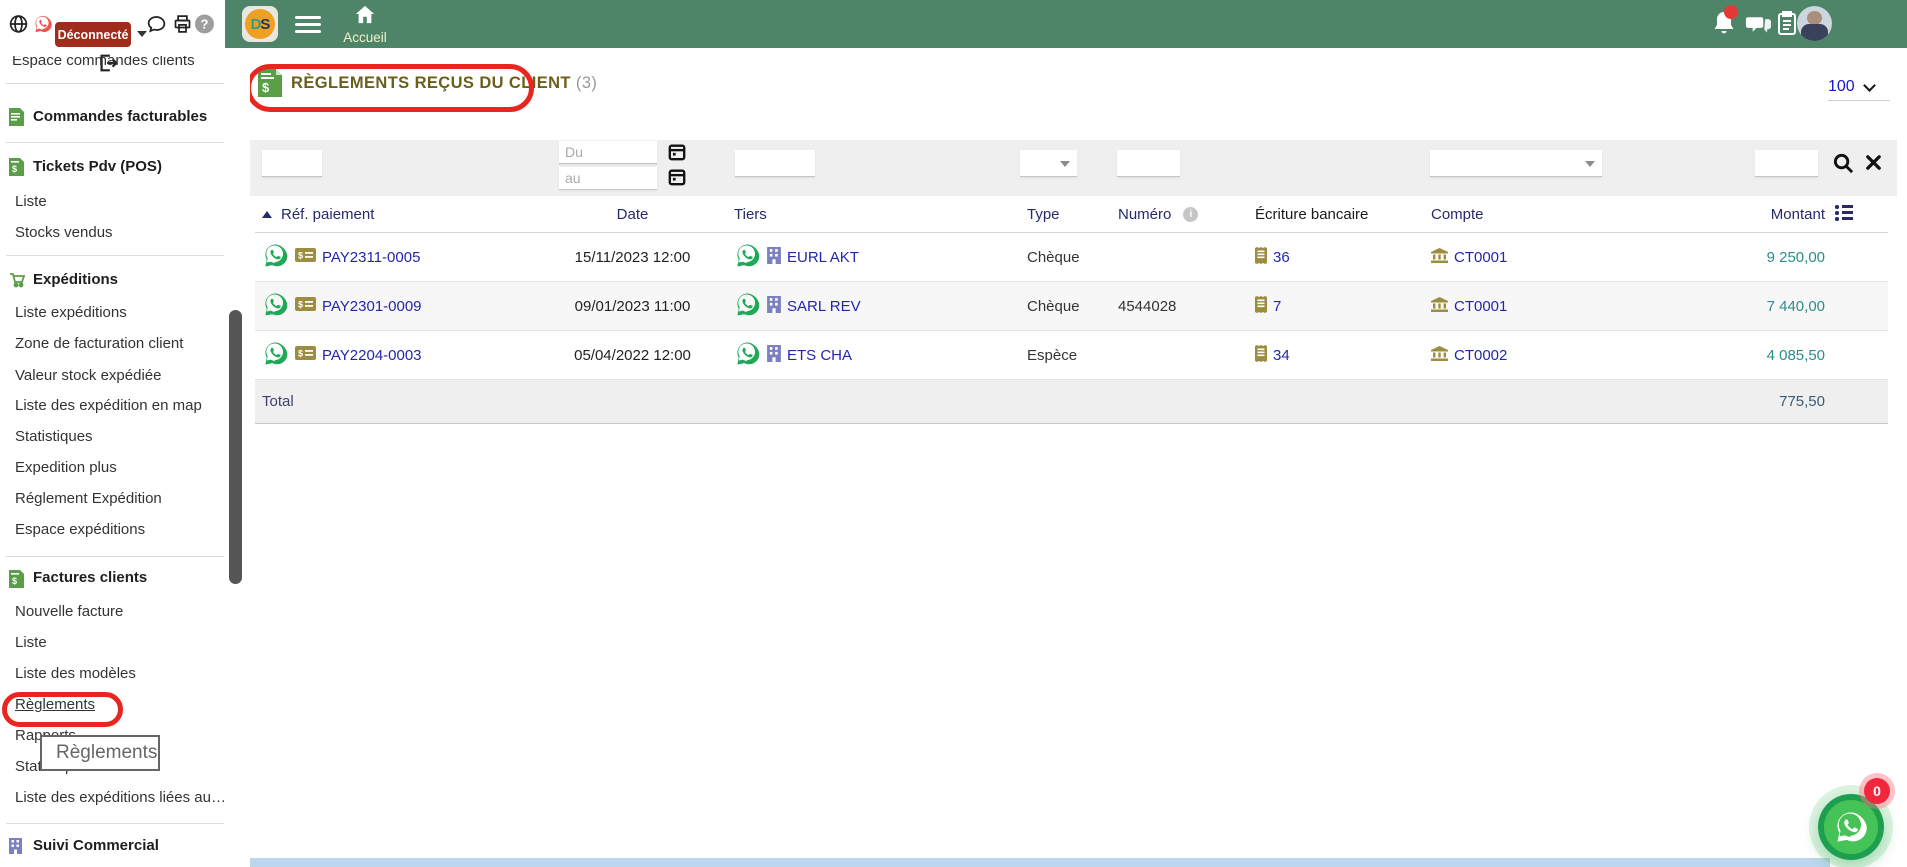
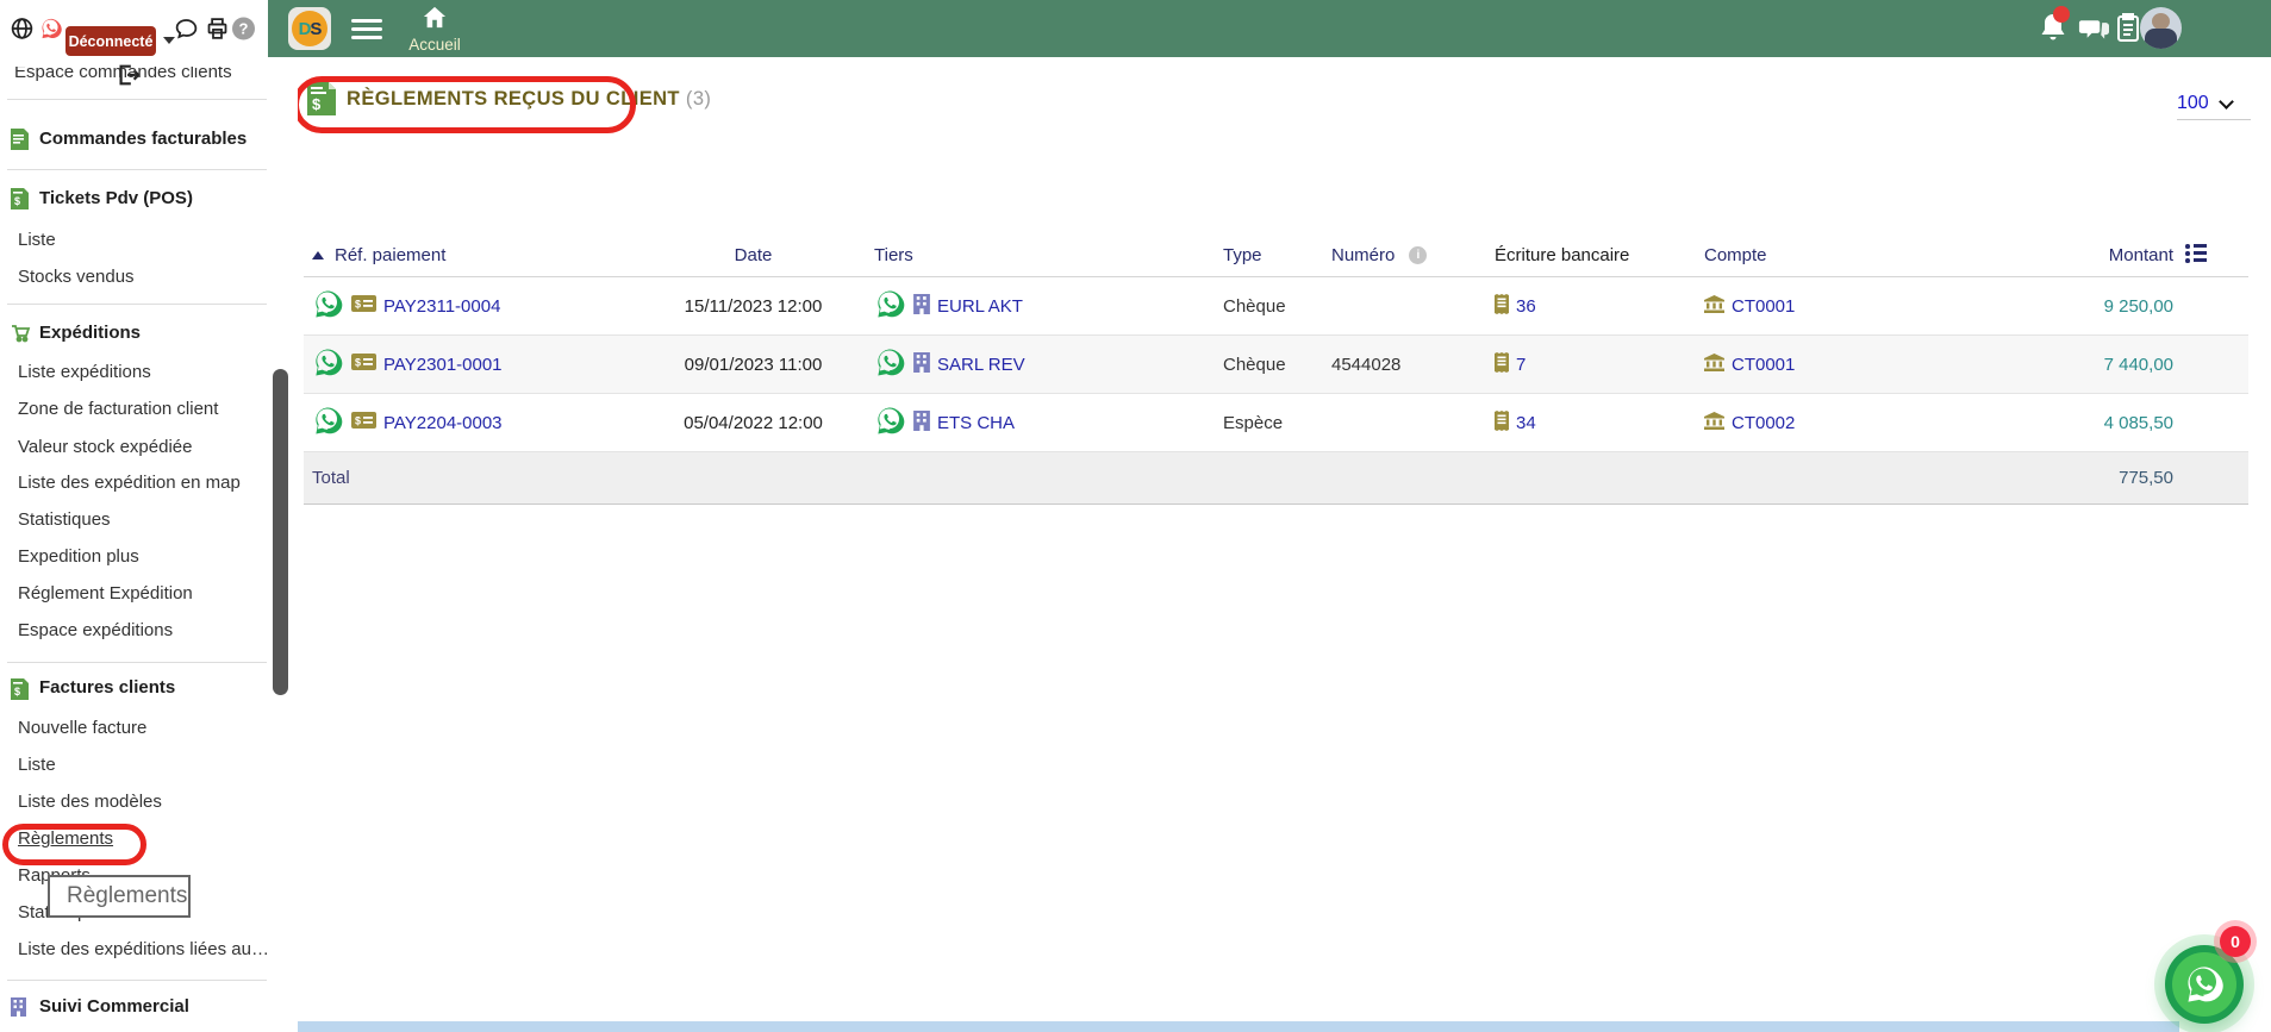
  Déconnecté
  ?
  D
  S
  Accueil
  Espace commandes clients
  Commandes facturables
  $
  Tickets Pdv (POS)
  Liste
  Stocks vendus
  Expéditions
  Liste expéditions
  Zone de facturation client
  Valeur stock expédiée
  Liste des expédition en map
  Statistiques
  Expedition plus
  Réglement Expédition
  Espace expéditions
  $
  Factures clients
  Nouvelle facture
  Liste
  Liste des modèles
  Règlements
  Liste des expéditions liées au…
  Suivi Commercial
  Règlements
  $
  RÈGLEMENTS REÇUS DU CLIENT (3)
  100
- Du
- au
  Réf. paiement
  Date
  Tiers
  Type
  Numéro
  i
  Écriture bancaire
  Compte
  Montant
  $
- PAY2311-0005
+ PAY2311-0004
  15/11/2023 12:00
  EURL AKT
  Chèque
  36
  CT0001
  9 250,00
  $
- PAY2301-0009
+ PAY2301-0001
  09/01/2023 11:00
  SARL REV
  Chèque
  4544028
  7
  CT0001
  7 440,00
  $
  PAY2204-0003
  05/04/2022 12:00
  ETS CHA
  Espèce
  34
  CT0002
  4 085,50
  Total
  775,50
  0
